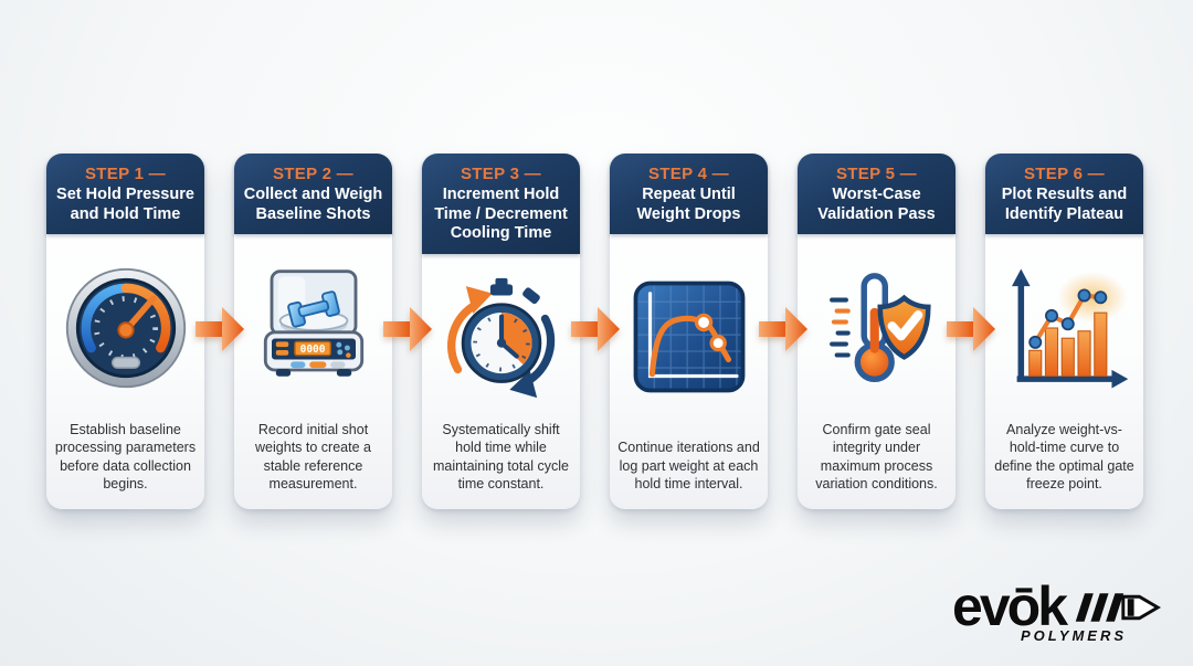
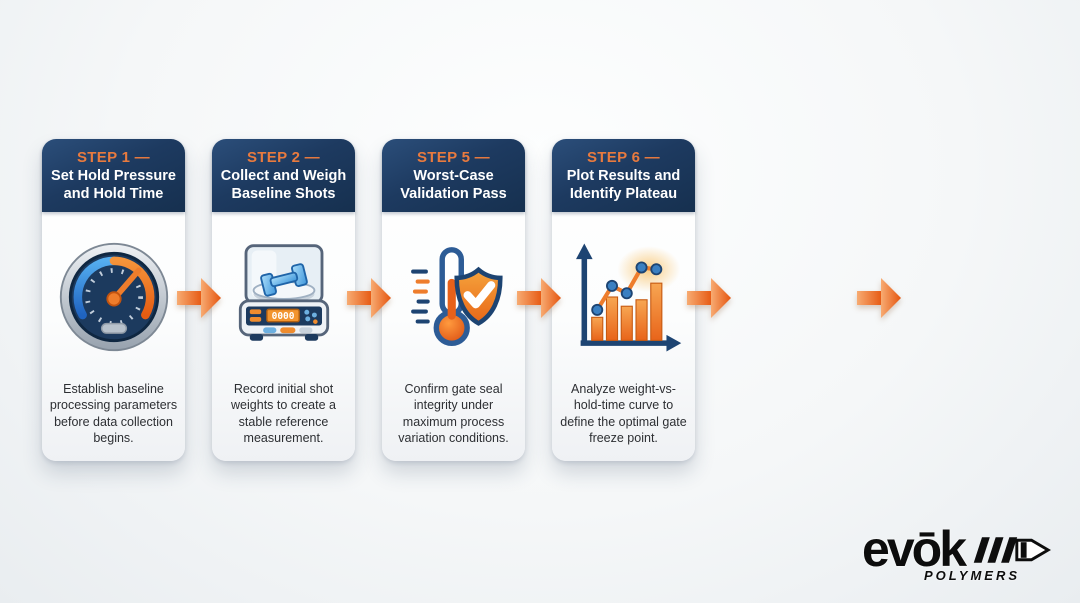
  STEP 1 —
  Set Hold Pressure and Hold Time
  Establish baseline processing parameters before data collection begins.
  STEP 2 —
  Collect and Weigh Baseline Shots
  0000
  Record initial shot weights to create a stable reference measurement.
- STEP 3 —
- Increment Hold Time / Decrement Cooling Time
- Systematically shift hold time while maintaining total cycle time constant.
- STEP 4 —
- Repeat Until Weight Drops
- Continue iterations and log part weight at each hold time interval.
  STEP 5 —
  Worst-Case Validation Pass
  Confirm gate seal integrity under maximum process variation conditions.
  STEP 6 —
  Plot Results and Identify Plateau
  Analyze weight-vs-hold-time curve to define the optimal gate freeze point.
  evōk
  POLYMERS
